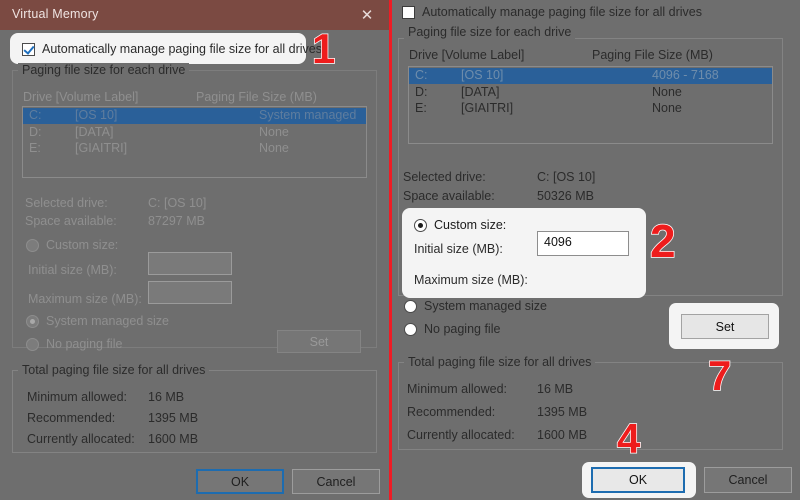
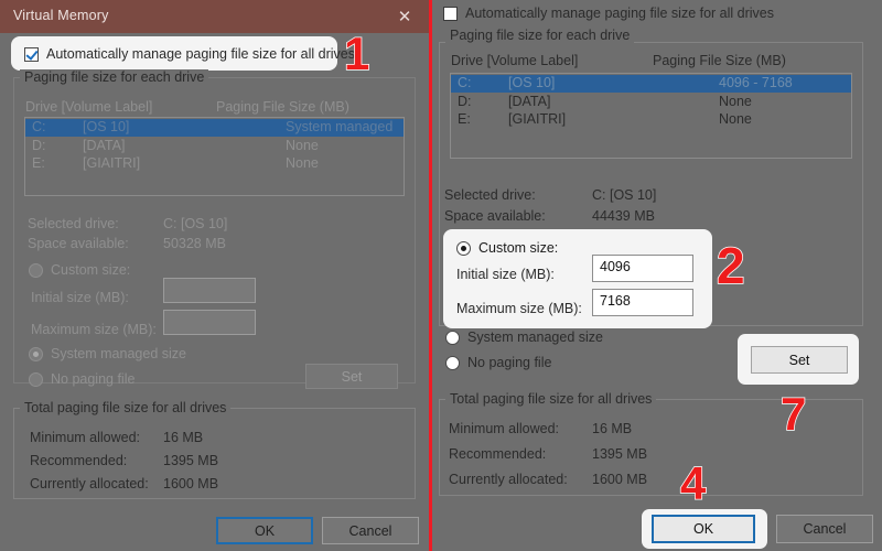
  Virtual Memory
  ✕
  Automatically manage paging file size for all drives
  Paging file size for each drive
  Drive [Volume Label]
  Paging File Size (MB)
  C:
  [OS 10]
  System managed
  D:
  [DATA]
  None
  E:
  [GIAITRI]
  None
  Selected drive:
  C: [OS 10]
  Space available:
- 87297 MB
+ 50328 MB
  Custom size:
  Initial size (MB):
  Maximum size (MB):
  System managed size
  No paging file
  Set
  Total paging file size for all drives
  Minimum allowed:
  16 MB
  Recommended:
  1395 MB
  Currently allocated:
  1600 MB
  OK
  Cancel
  1
  Automatically manage paging file size for all drives
  Paging file size for each drive
  Drive [Volume Label]
  Paging File Size (MB)
  C:
  [OS 10]
  4096 - 7168
  D:
  [DATA]
  None
  E:
  [GIAITRI]
  None
  Selected drive:
  C: [OS 10]
  Space available:
- 50326 MB
+ 44439 MB
  Custom size:
  Initial size (MB):
  4096
  Maximum size (MB):
+ 7168
  System managed size
  No paging file
  Set
  Total paging file size for all drives
  Minimum allowed:
  16 MB
  Recommended:
  1395 MB
  Currently allocated:
  1600 MB
  OK
  Cancel
  2
  7
  4
